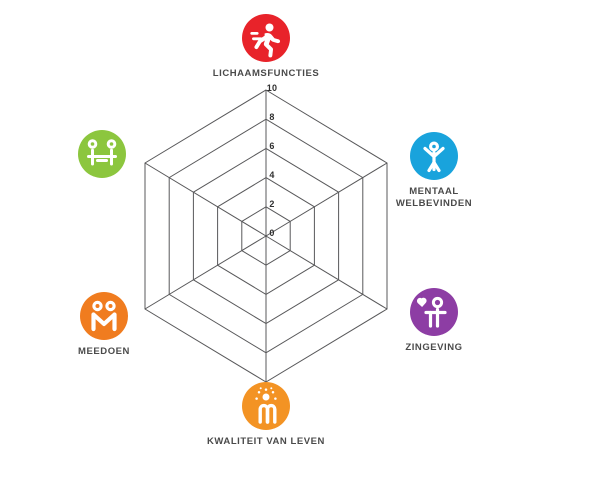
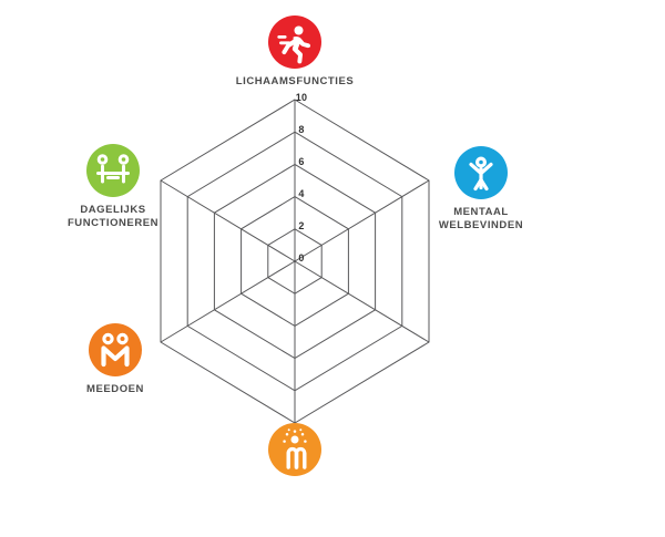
  10
  8
  6
  4
  2
  0
  LICHAAMSFUNCTIES
  MENTAAL
  WELBEVINDEN
- ZINGEVING
- KWALITEIT VAN LEVEN
  MEEDOEN
+ DAGELIJKS
+ FUNCTIONEREN
